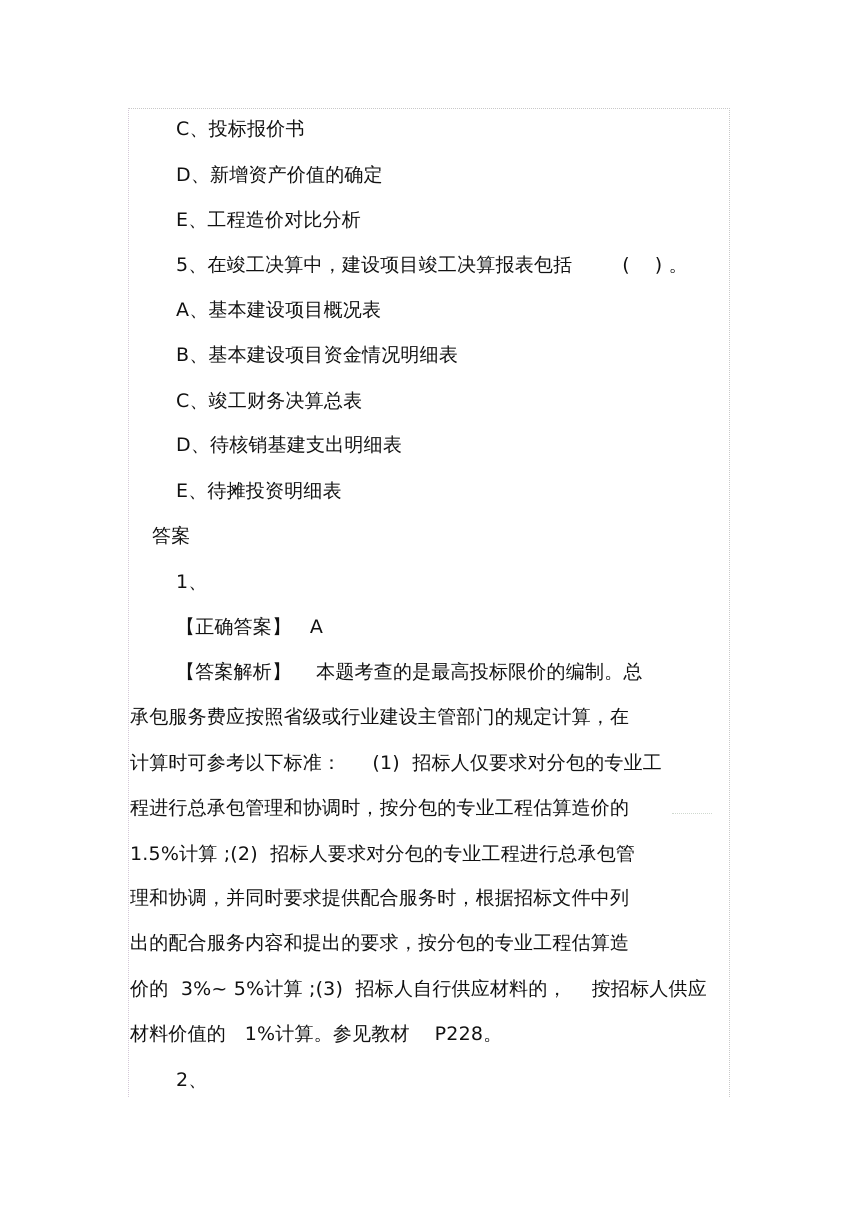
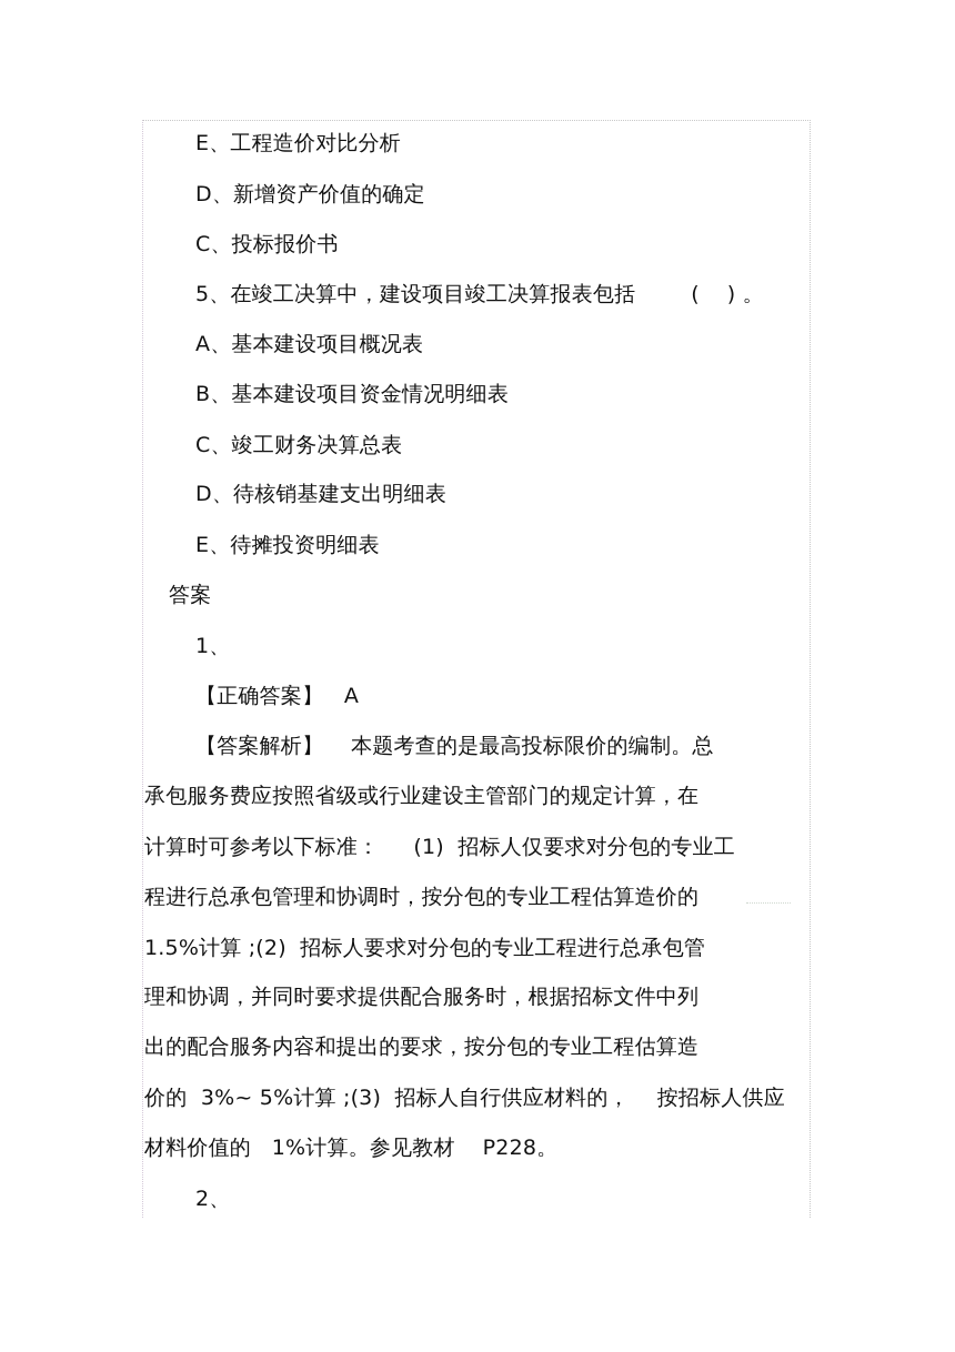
- C、投标报价书
+ E、工程造价对比分析
  D、新增资产价值的确定
- E、工程造价对比分析
+ C、投标报价书
  5、在竣工决算中，建设项目竣工决算报表包括 ( ) 。
  A、基本建设项目概况表
  B、基本建设项目资金情况明细表
  C、竣工财务决算总表
  D、待核销基建支出明细表
  E、待摊投资明细表
  答案
  1、
  【正确答案】 A
  【答案解析】 本题考查的是最高投标限价的编制。总
  承包服务费应按照省级或行业建设主管部门的规定计算，在
  计算时可参考以下标准： (1) 招标人仅要求对分包的专业工
  程进行总承包管理和协调时，按分包的专业工程估算造价的
  1.5%计算 ;(2) 招标人要求对分包的专业工程进行总承包管
  理和协调，并同时要求提供配合服务时，根据招标文件中列
  出的配合服务内容和提出的要求，按分包的专业工程估算造
  价的 3%~ 5%计算 ;(3) 招标人自行供应材料的， 按招标人供应
  材料价值的 1%计算。参见教材 P228。
  2、
